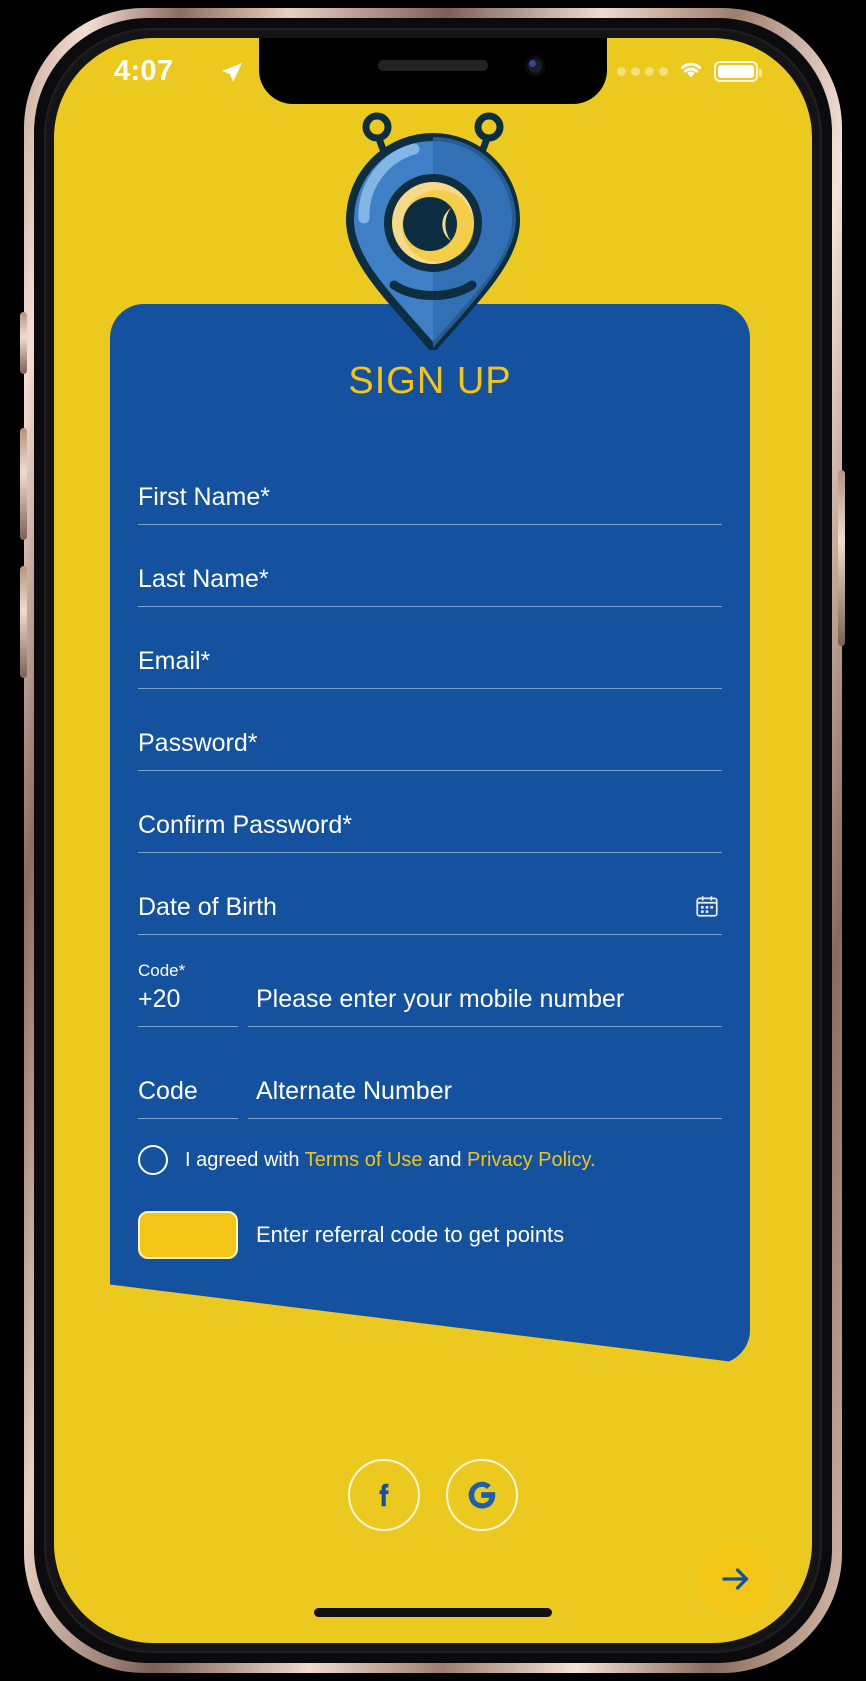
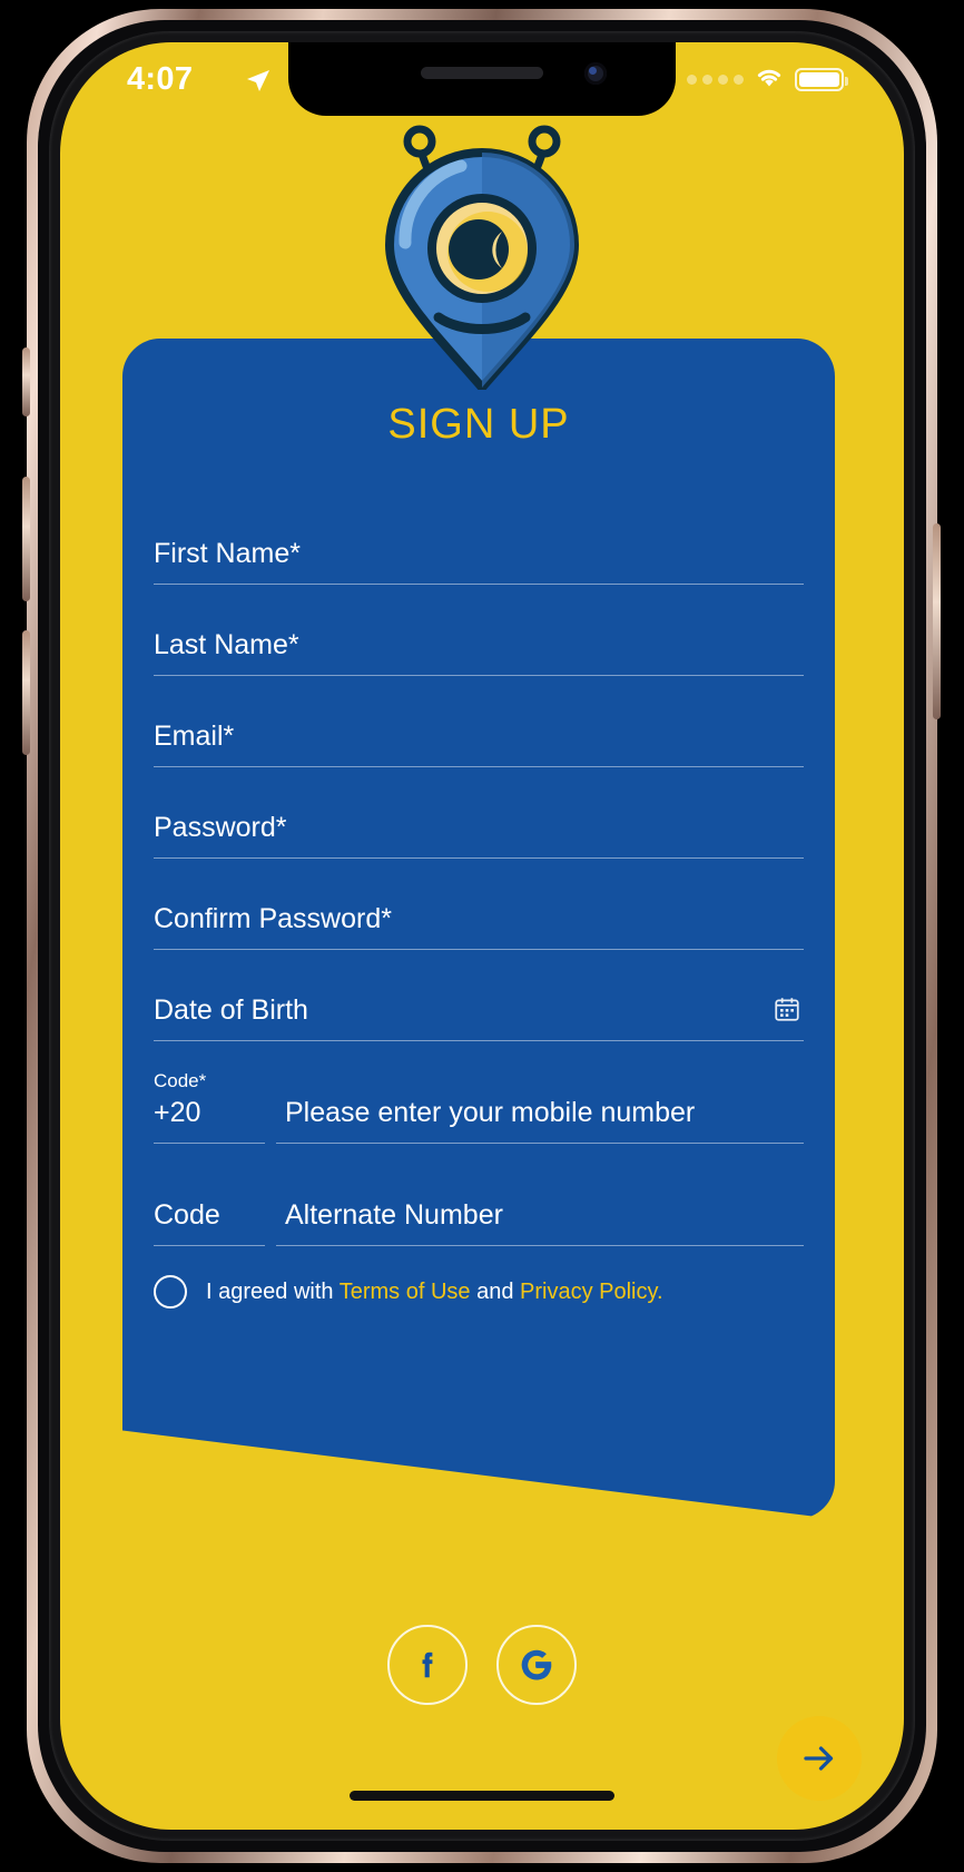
  4:07
  SIGN UP
  First Name*
  Last Name*
  Email*
  Password*
  Confirm Password*
  Date of Birth
  Code*
  +20
  Please enter your mobile number
  Code
  Alternate Number
  I agreed with Terms of Use and Privacy Policy.
- Enter referral code to get points
